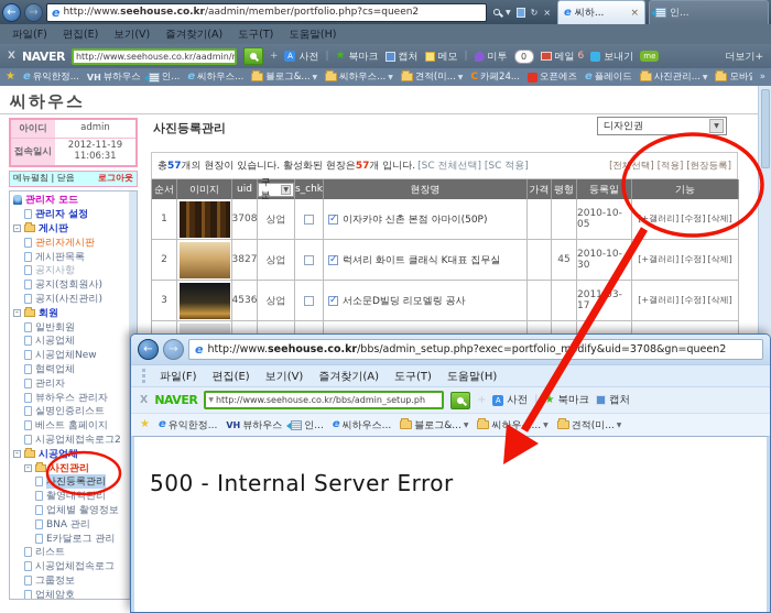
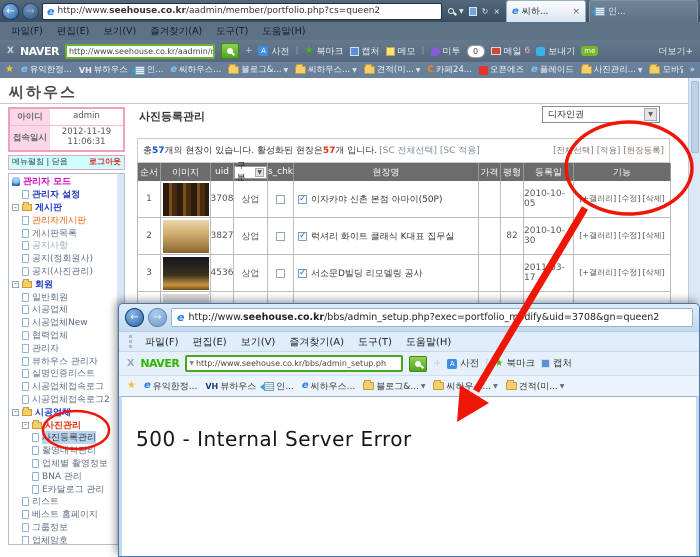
  ←
  →
  e
  http://www.seehouse.co.kr/aadmin/member/portfolio.php?cs=queen2
  ↻
  ×
  e
  씨하...
  ×
  인...
  파일(F)
  편집(E)
  보기(V)
  즐겨찾기(A)
  도구(T)
  도움말(H)
  X
  NAVER
  http://www.seehouse.co.kr/aadmin/
  +
  A
  사전
  |
  ★
  북마크
  캡처
  메모
  |
  미투
  0
  메일
  6
  보내기
  me
  더보기+
  ★
  e
  유익한정...
  VH
  뷰하우스
  인...
  e
  씨하우스...
  블로그&...
  씨하우스...
  견적(미...
  C
  카페24...
  오픈에즈
  e
  플레이드
  사진관리...
  »
  씨하우스
  아이디
  admin
  접속일시
  2012-11-19
  11:06:31
  메뉴펼침 | 닫음
  로그아웃
  관리자 모드
  관리자 설정
  -
  게시판
  관리자게시판
  게시판목록
  공지사항
  공지(정회원사)
  공지(사진관리)
  -
  회원
  일반회원
  시공업체
  시공업체New
  협력업체
  관리자
  뷰하우스 관리자
  실명인증리스트
- 베스트 홈페이지
+ 시공업체접속로그
  시공업체접속로그2
  -
  시공업
  -
  사진관리
  진등록관리
  촬영내역관리
  업체별 촬영정보
  BNA 관리
  E카달로그 관리
  리스트
- 시공업체접속로그
+ 베스트 홈페이지
  그룹정보
  업체암호
  사진등록관리
  디자인권
  총
  57
  개의 현장이 있습니다. 활성화된 현장은
  57
  개 입니다.
  [SC 전체선택] [SC 적용]
  [전선택]
  [적용]
  [현장등록]
  순서
  이미지
  uid
  구분
  s_chk
  현장명
  가격
  평형
  등록일
  기능
  1
  3708
  상업
  이자카야 신촌 본점 아마이(50P)
  2010-10-05
  +갤러리]
  [수정]
  [삭제]
  2
  3827
  상업
  럭셔리 화이트 클래식 K대표 집무실
- 45
+ 82
  2010-10-30
  [+갤러리]
  [수정]
  [삭제]
  3
  4536
  상업
  서소문D빌딩 리모델링 공사
  20113-17
  [+갤러리]
  [수정]
  [삭제]
  ←
  →
  e
  http://www.seehouse.co.kr/bbs/admin_setup.php?exec=portfolio_mdify&uid=3708&gn=queen2
  파일(F)
  편집(E)
  보기(V)
  즐겨찾기(A)
  도구(T)
  도움말(H)
  X
  NAVER
  http://www.seehouse.co.kr/bbs/admin_setup.ph
  +
  A
  사전
  |
  ★
  북마크
  캡처
  ★
  e
  유익한정...
  VH
  뷰하우스
  인...
  e
  씨하우스...
  블로그&...
  씨우...
  견적(미...
  500 - Internal Server Error
